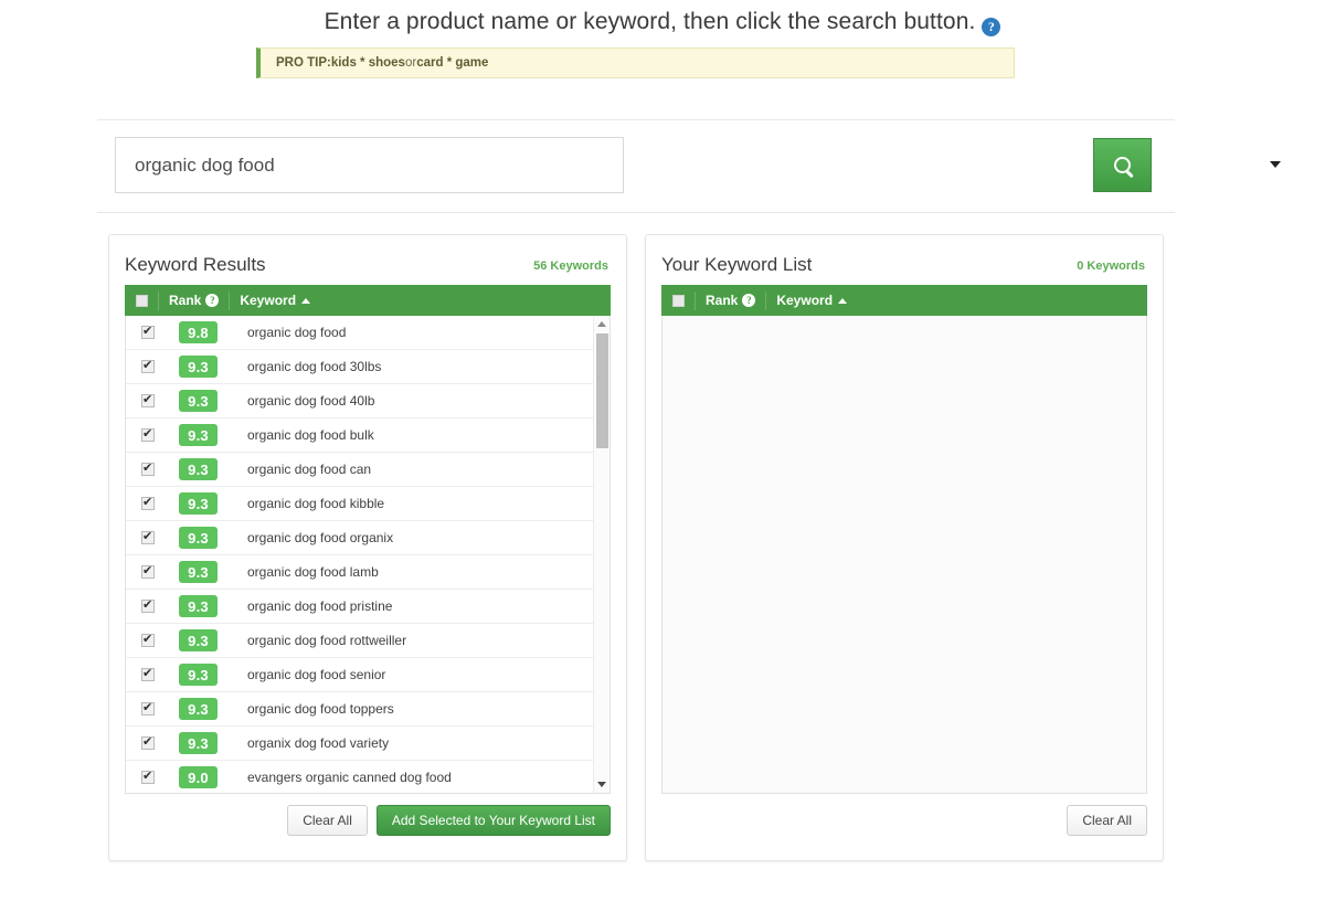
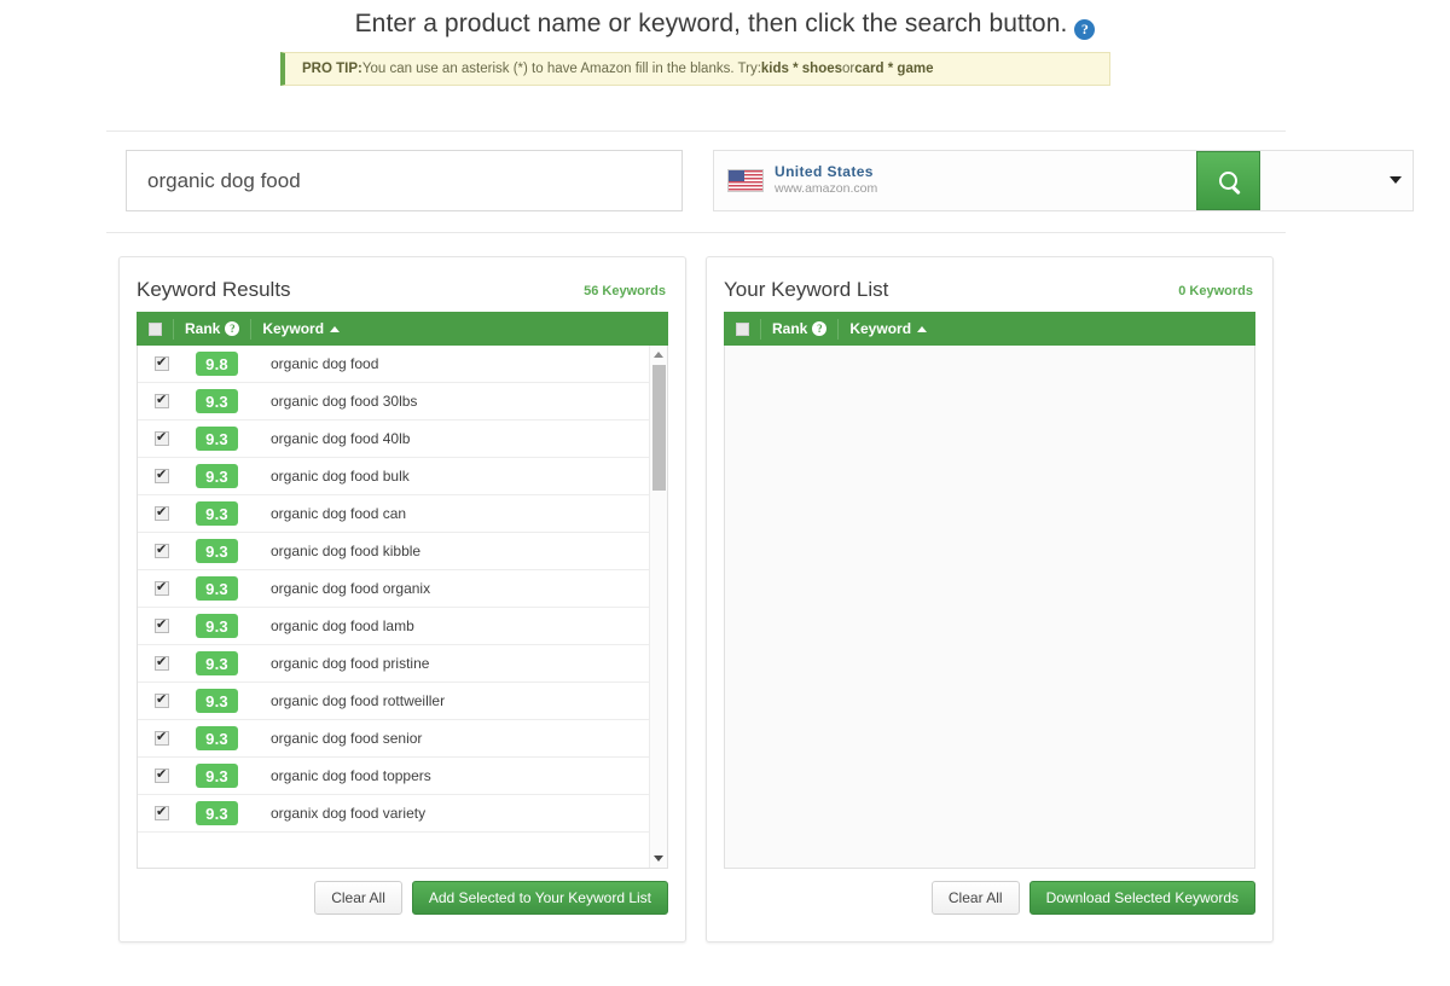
  Enter a product name or keyword, then click the search button. ?
  PRO TIP:
+ You can use an asterisk (*) to have Amazon fill in the blanks. Try:
  kids * shoes
  or
  card * game
  organic dog food
+ United States
+ www.amazon.com
  Keyword Results
  56 Keywords
  Rank
  ?
  Keyword
  9.8
  organic dog food
  9.3
  organic dog food 30lbs
  9.3
  organic dog food 40lb
  9.3
  organic dog food bulk
  9.3
  organic dog food can
  9.3
  organic dog food kibble
  9.3
  organic dog food organix
  9.3
  organic dog food lamb
  9.3
  organic dog food pristine
  9.3
  organic dog food rottweiller
  9.3
  organic dog food senior
  9.3
  organic dog food toppers
  9.3
  organix dog food variety
- 9.0
- evangers organic canned dog food
  Clear All
  Add Selected to Your Keyword List
  Your Keyword List
  0 Keywords
  Rank
  ?
  Keyword
  Clear All
+ Download Selected Keywords
